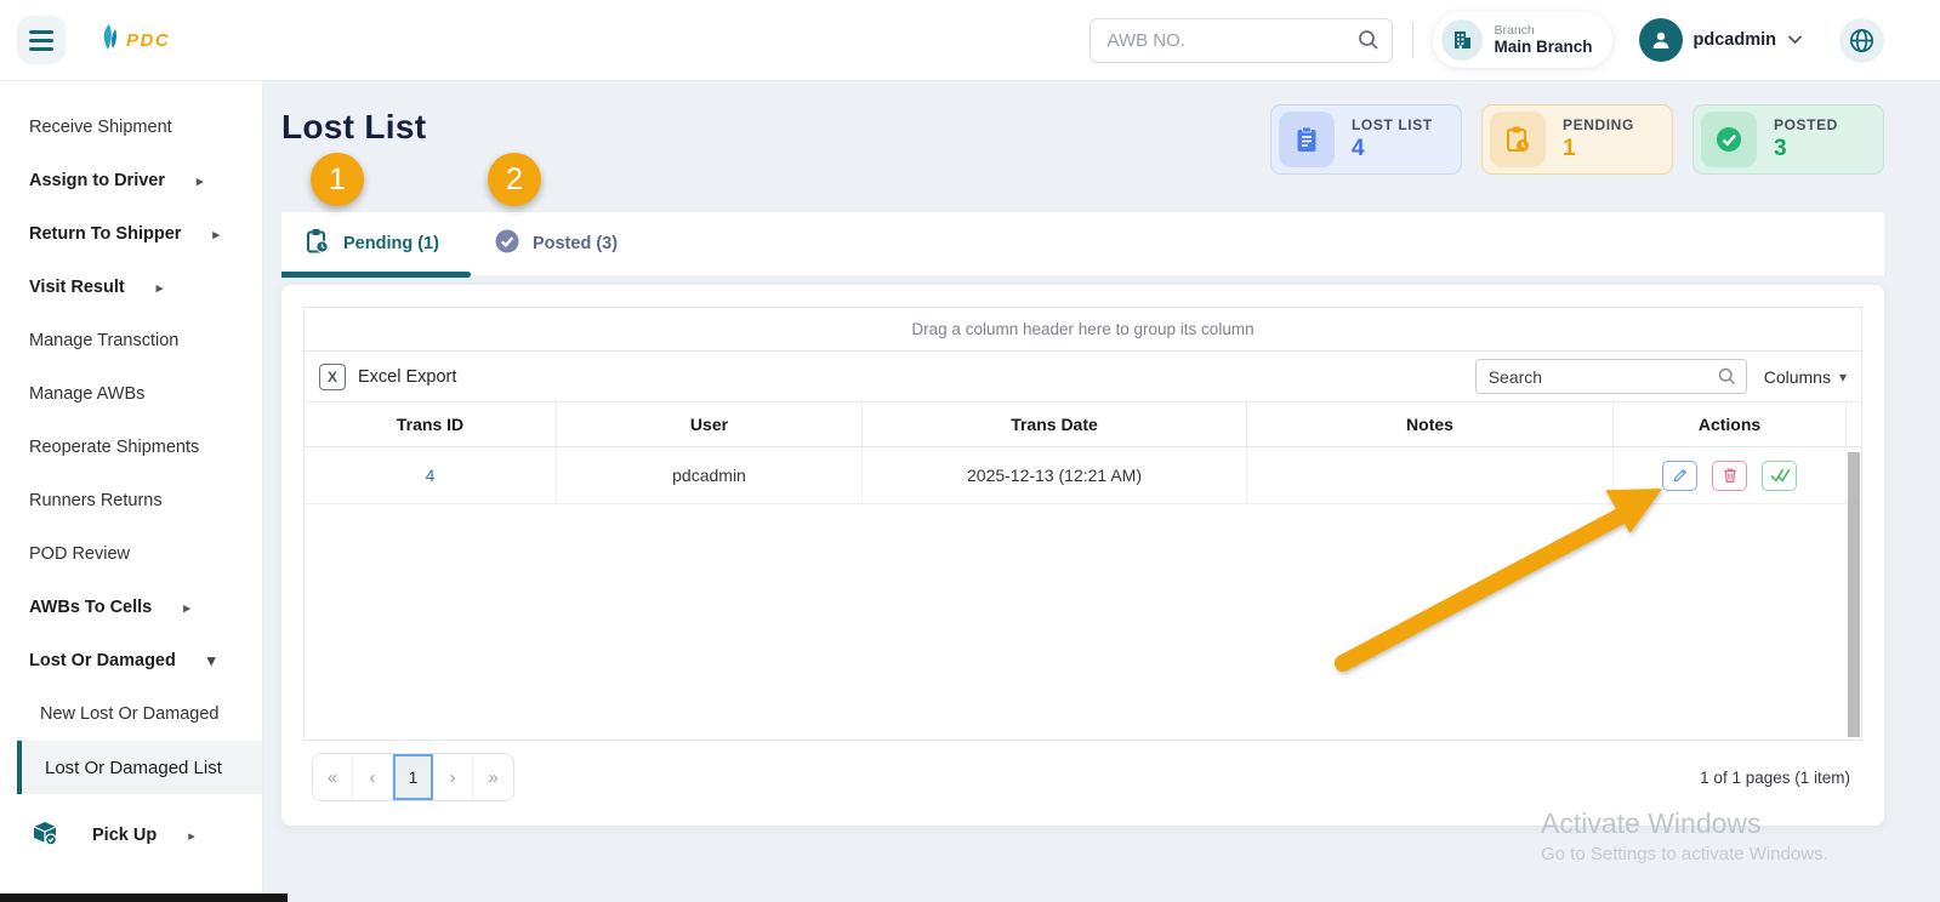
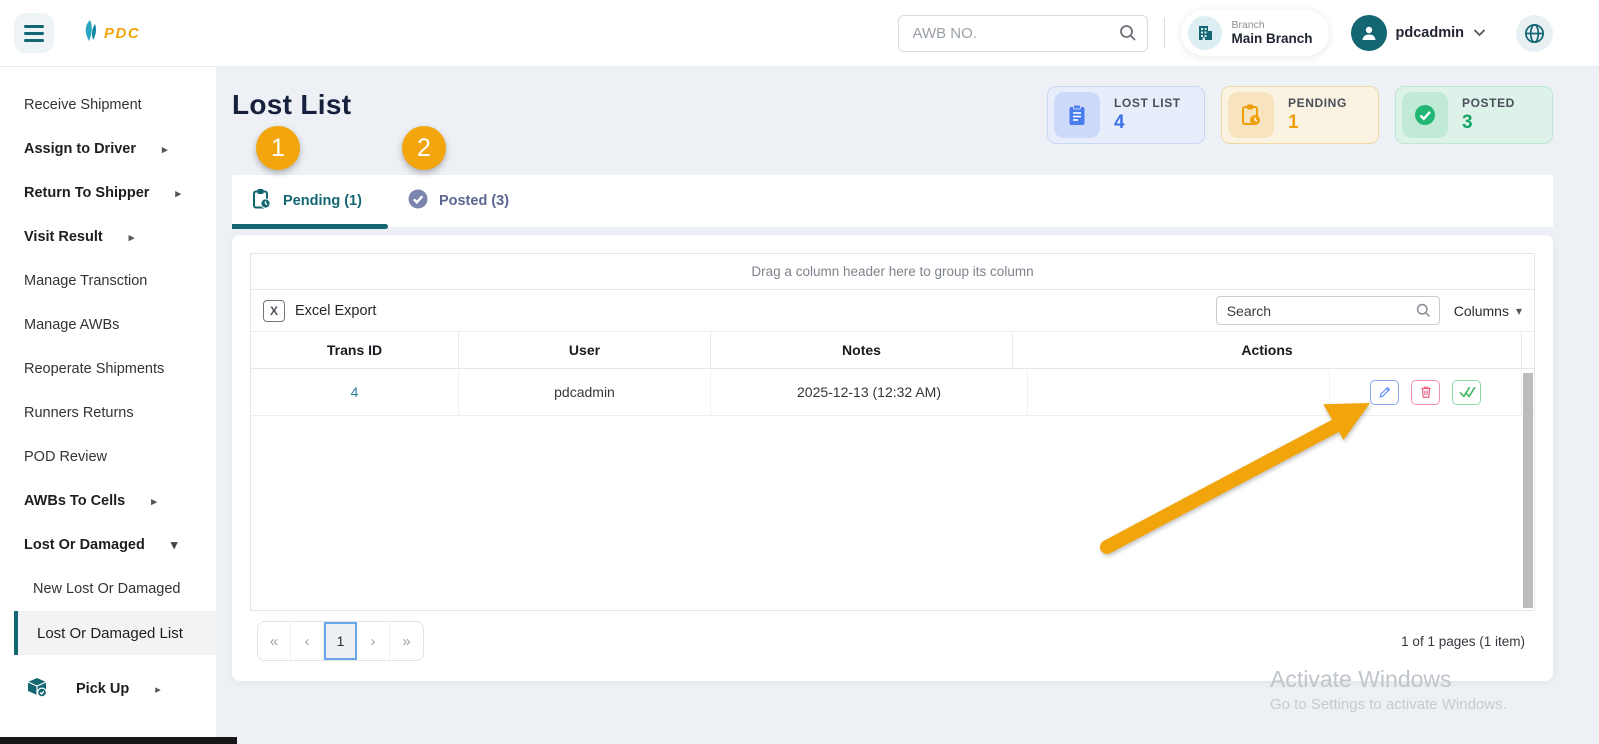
  PDC
  AWB NO.
  Branch
  Main Branch
  pdcadmin
  Receive Shipment
  Assign to Driver
  ▸
  Return To Shipper
  ▸
  Visit Result
  ▸
  Manage Transction
  Manage AWBs
  Reoperate Shipments
  Runners Returns
  POD Review
  AWBs To Cells
  ▸
  Lost Or Damaged
  ▾
  New Lost Or Damaged
  Lost Or Damaged List
  Pick Up
  ▸
  Lost List
  LOST LIST
  4
  PENDING
  1
  POSTED
  3
  Pending (1)
  Posted (3)
  Drag a column header here to group its column
  X
  Excel Export
  Search
  Columns
  ▾
  Trans ID
  User
- Trans Date
  Notes
  Actions
  4
  pdcadmin
- 2025-12-13 (12:21 AM)
+ 2025-12-13 (12:32 AM)
  «
  ‹
  1
  ›
  »
  1 of 1 pages (1 item)
  1
  2
  Activate Windows
  Go to Settings to activate Windows.
